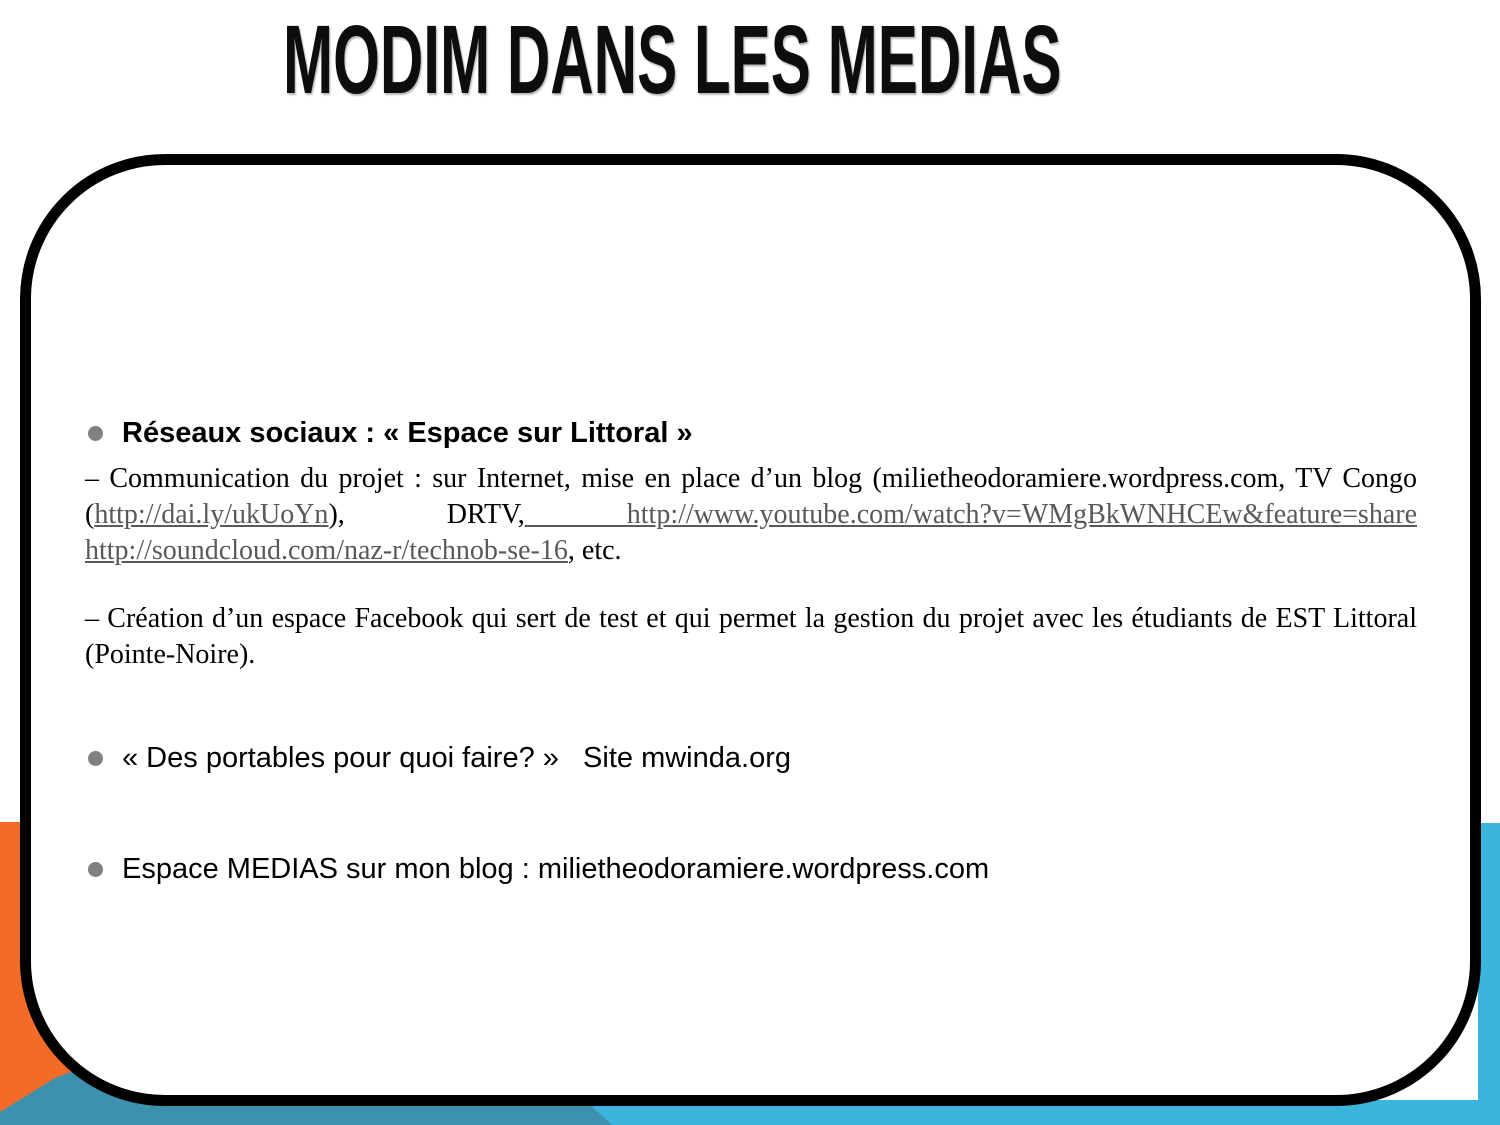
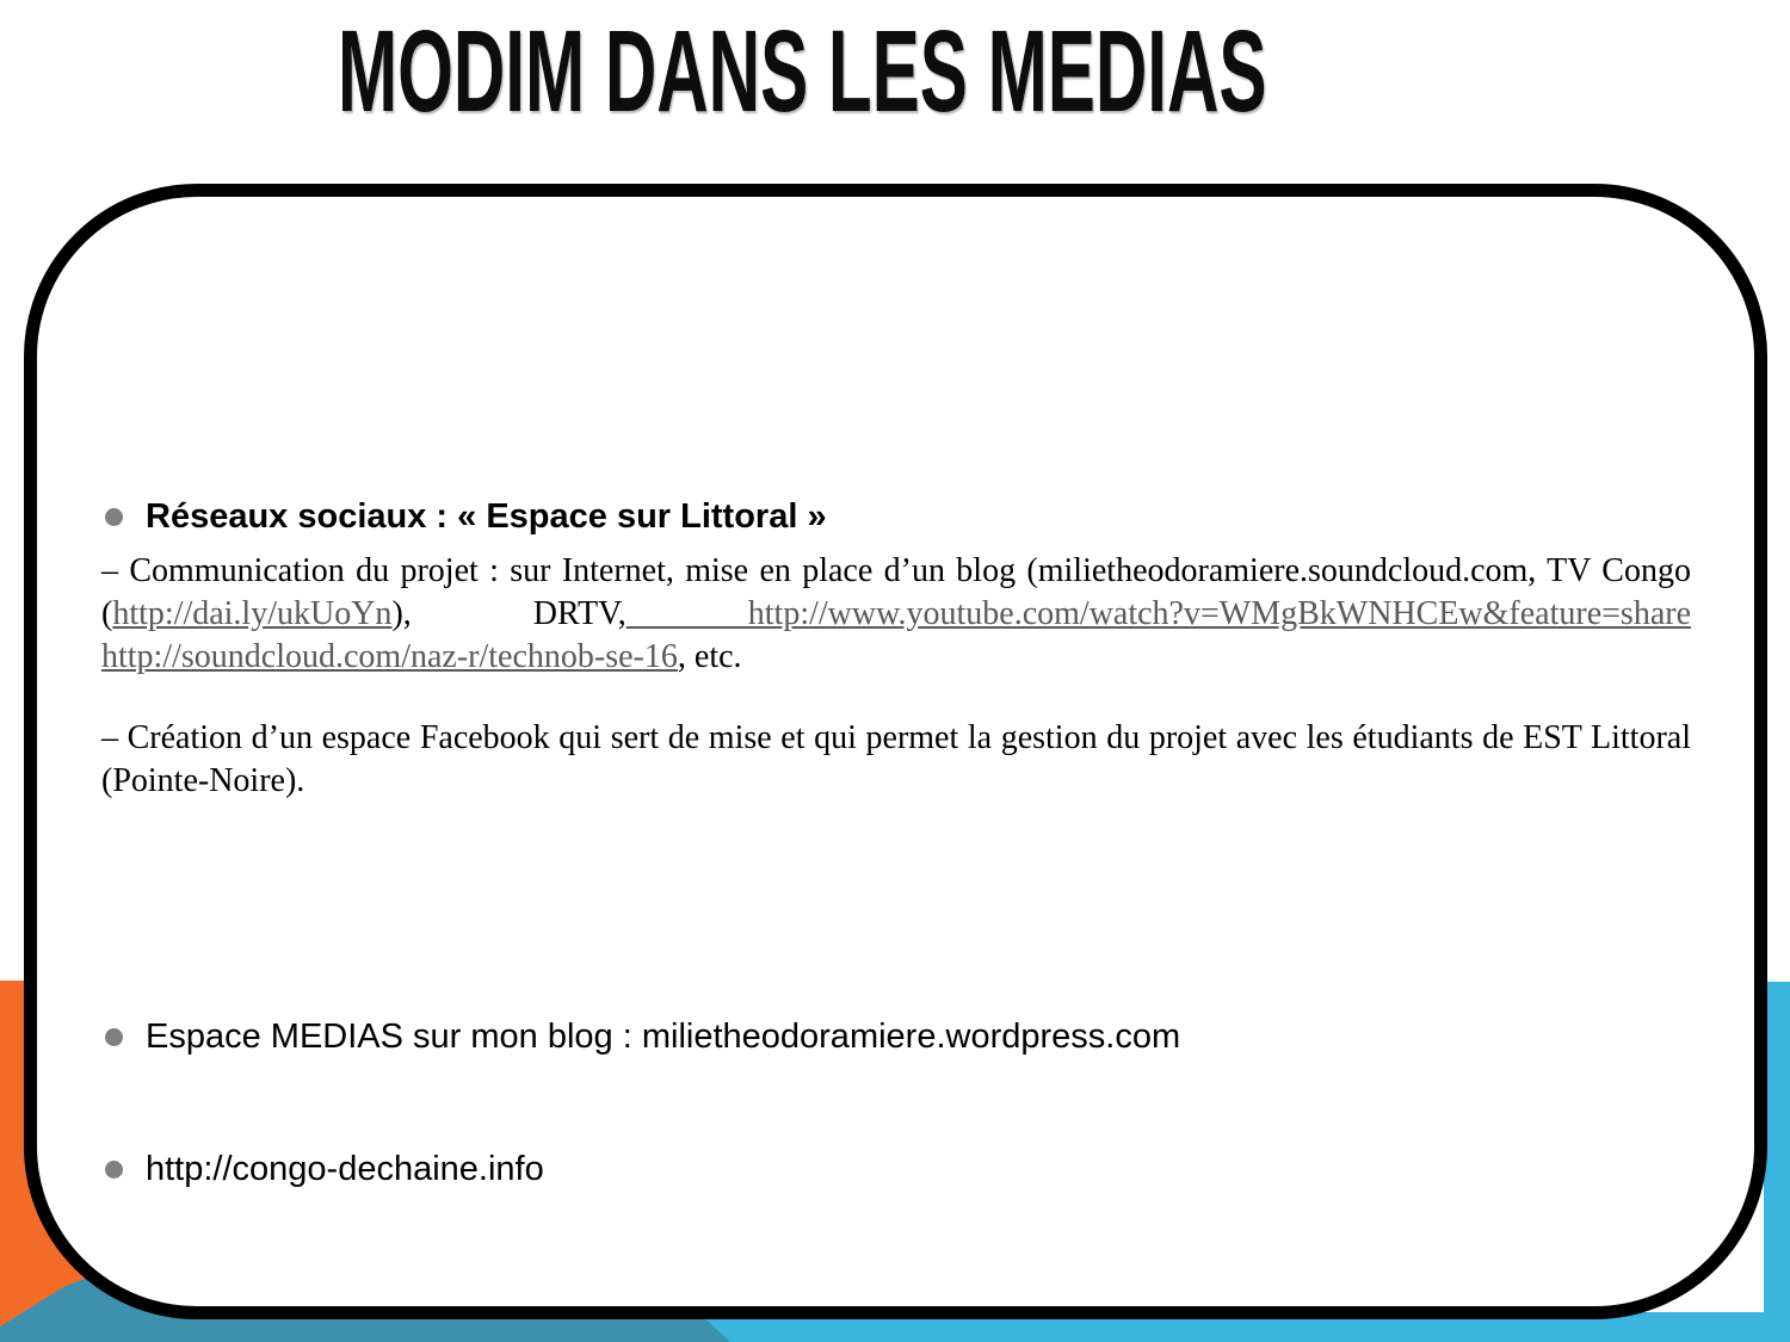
  MODIM DANS LES MEDIAS
  Réseaux sociaux : « Espace sur Littoral »
- – Communication du projet : sur Internet, mise en place d’un blog (milietheodoramiere.wordpress.com, TV Congo (http://dai.ly/ukUoYn), DRTV, http://www.youtube.com/watch?v=WMgBkWNHCEw&feature=share http://soundcloud.com/naz-r/technob-se-16, etc.
+ – Communication du projet : sur Internet, mise en place d’un blog (milietheodoramiere.soundcloud.com, TV Congo (http://dai.ly/ukUoYn), DRTV, http://www.youtube.com/watch?v=WMgBkWNHCEw&feature=share http://soundcloud.com/naz-r/technob-se-16, etc.
- – Création d’un espace Facebook qui sert de test et qui permet la gestion du projet avec les étudiants de EST Littoral (Pointe-Noire).
+ – Création d’un espace Facebook qui sert de mise et qui permet la gestion du projet avec les étudiants de EST Littoral (Pointe-Noire).
- « Des portables pour quoi faire? » Site mwinda.org
  Espace MEDIAS sur mon blog : milietheodoramiere.wordpress.com
+ http://congo-dechaine.info
